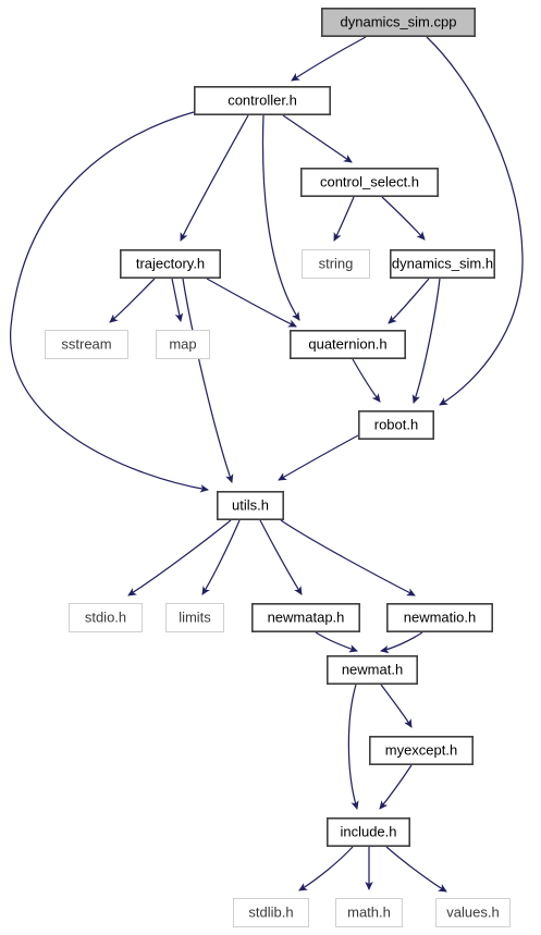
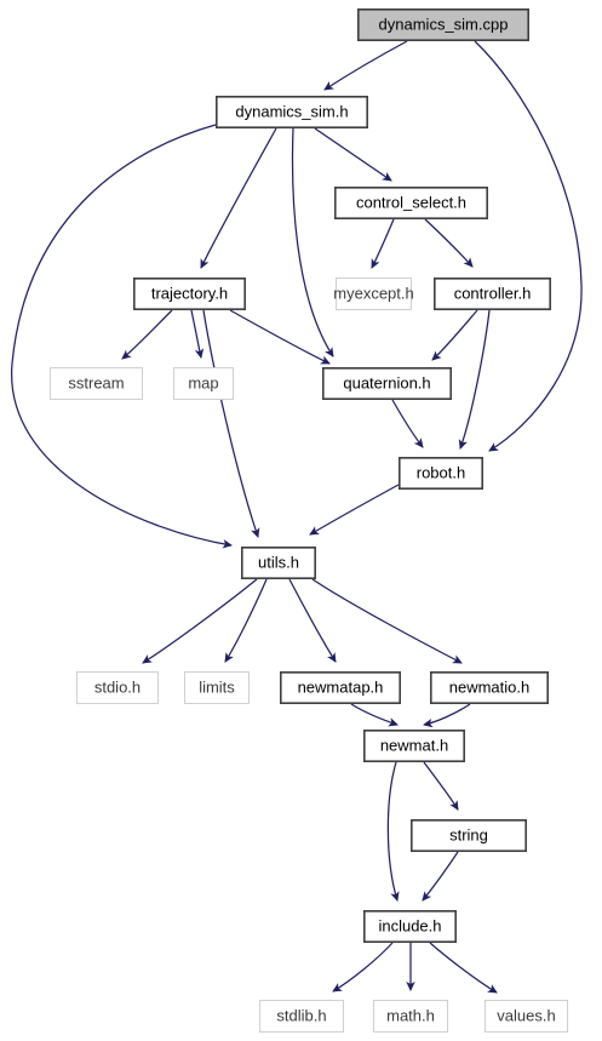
  dynamics_sim.cpp
- controller.h
+ dynamics_sim.h
  control_select.h
  trajectory.h
- string
+ myexcept.h
- dynamics_sim.h
+ controller.h
  sstream
  map
  quaternion.h
  robot.h
  utils.h
  stdio.h
  limits
  newmatap.h
  newmatio.h
  newmat.h
- myexcept.h
+ string
  include.h
  stdlib.h
  math.h
  values.h
